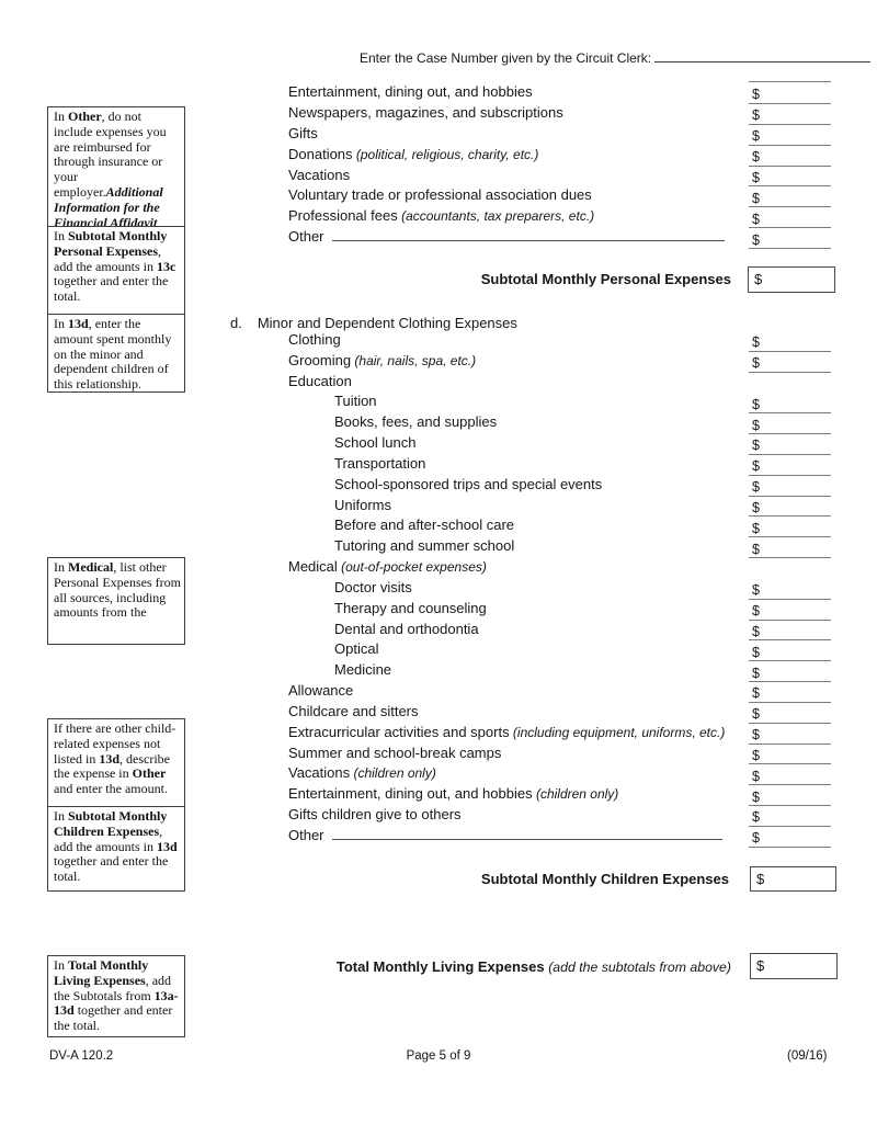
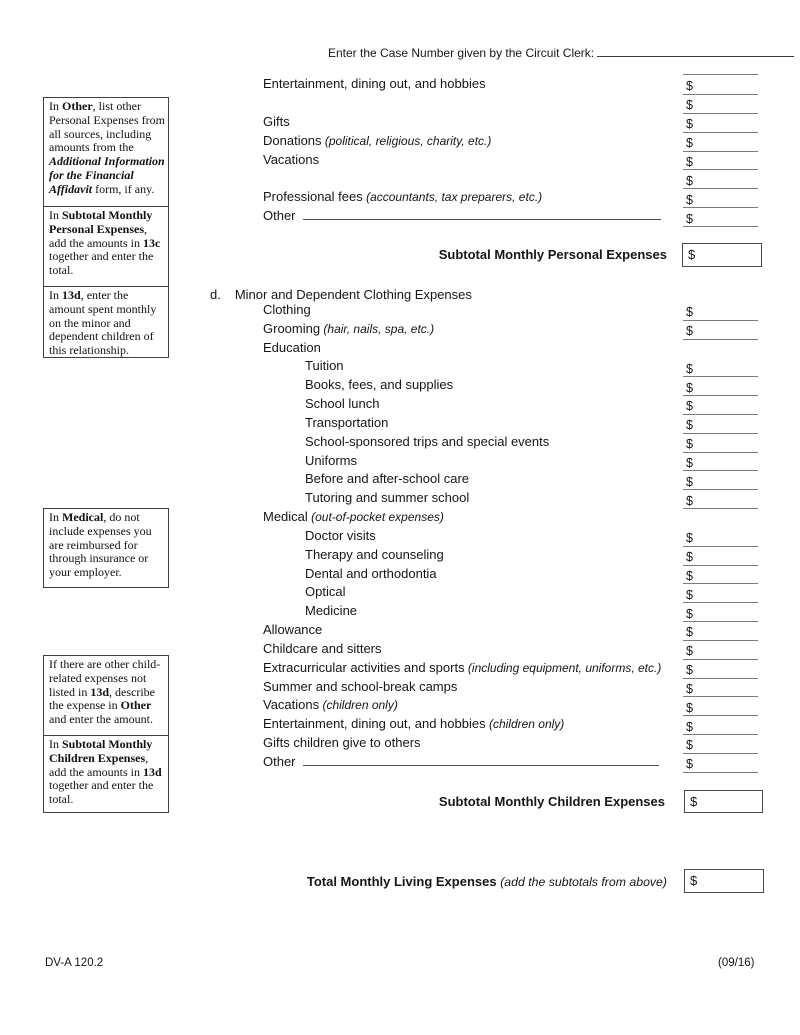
  Enter the Case Number given by the Circuit Clerk:
- In Other, do not include expenses you are reimbursed for through insurance or your employer.Additional Information for the Financial Affidavit
+ In Other, list other Personal Expenses from all sources, including amounts from the Additional Information for the Financial Affidavit form, if any.
  In Subtotal Monthly Personal Expenses, add the amounts in 13c together and enter the total.
  In 13d, enter the amount spent monthly on the minor and dependent children of this relationship.
- In Medical, list other Personal Expenses from all sources, including amounts from the
+ In Medical, do not include expenses you are reimbursed for through insurance or your employer.
  If there are other child-related expenses not listed in 13d, describe the expense in Other and enter the amount.
  In Subtotal Monthly Children Expenses, add the amounts in 13d together and enter the total.
- In Total Monthly Living Expenses, add the Subtotals from 13a-13d together and enter the total.
  Entertainment, dining out, and hobbies
  $
- Newspapers, magazines, and subscriptions
  $
  Gifts
  $
  Donations (political, religious, charity, etc.)
  $
  Vacations
  $
- Voluntary trade or professional association dues
  $
  Professional fees (accountants, tax preparers, etc.)
  $
  Other
  $
  Subtotal Monthly Personal Expenses
  $
  d. Minor and Dependent Clothing Expenses
  Clothing
  $
  Grooming (hair, nails, spa, etc.)
  $
  Education
  Tuition
  $
  Books, fees, and supplies
  $
  School lunch
  $
  Transportation
  $
  School-sponsored trips and special events
  $
  Uniforms
  $
  Before and after-school care
  $
  Tutoring and summer school
  $
  Medical (out-of-pocket expenses)
  Doctor visits
  $
  Therapy and counseling
  $
  Dental and orthodontia
  $
  Optical
  $
  Medicine
  $
  Allowance
  $
  Childcare and sitters
  $
  Extracurricular activities and sports (including equipment, uniforms, etc.)
  $
  Summer and school-break camps
  $
  Vacations (children only)
  $
  Entertainment, dining out, and hobbies (children only)
  $
  Gifts children give to others
  $
  Other
  $
  Subtotal Monthly Children Expenses
  $
  Total Monthly Living Expenses (add the subtotals from above)
  $
  DV-A 120.2
- Page 5 of 9
  (09/16)
